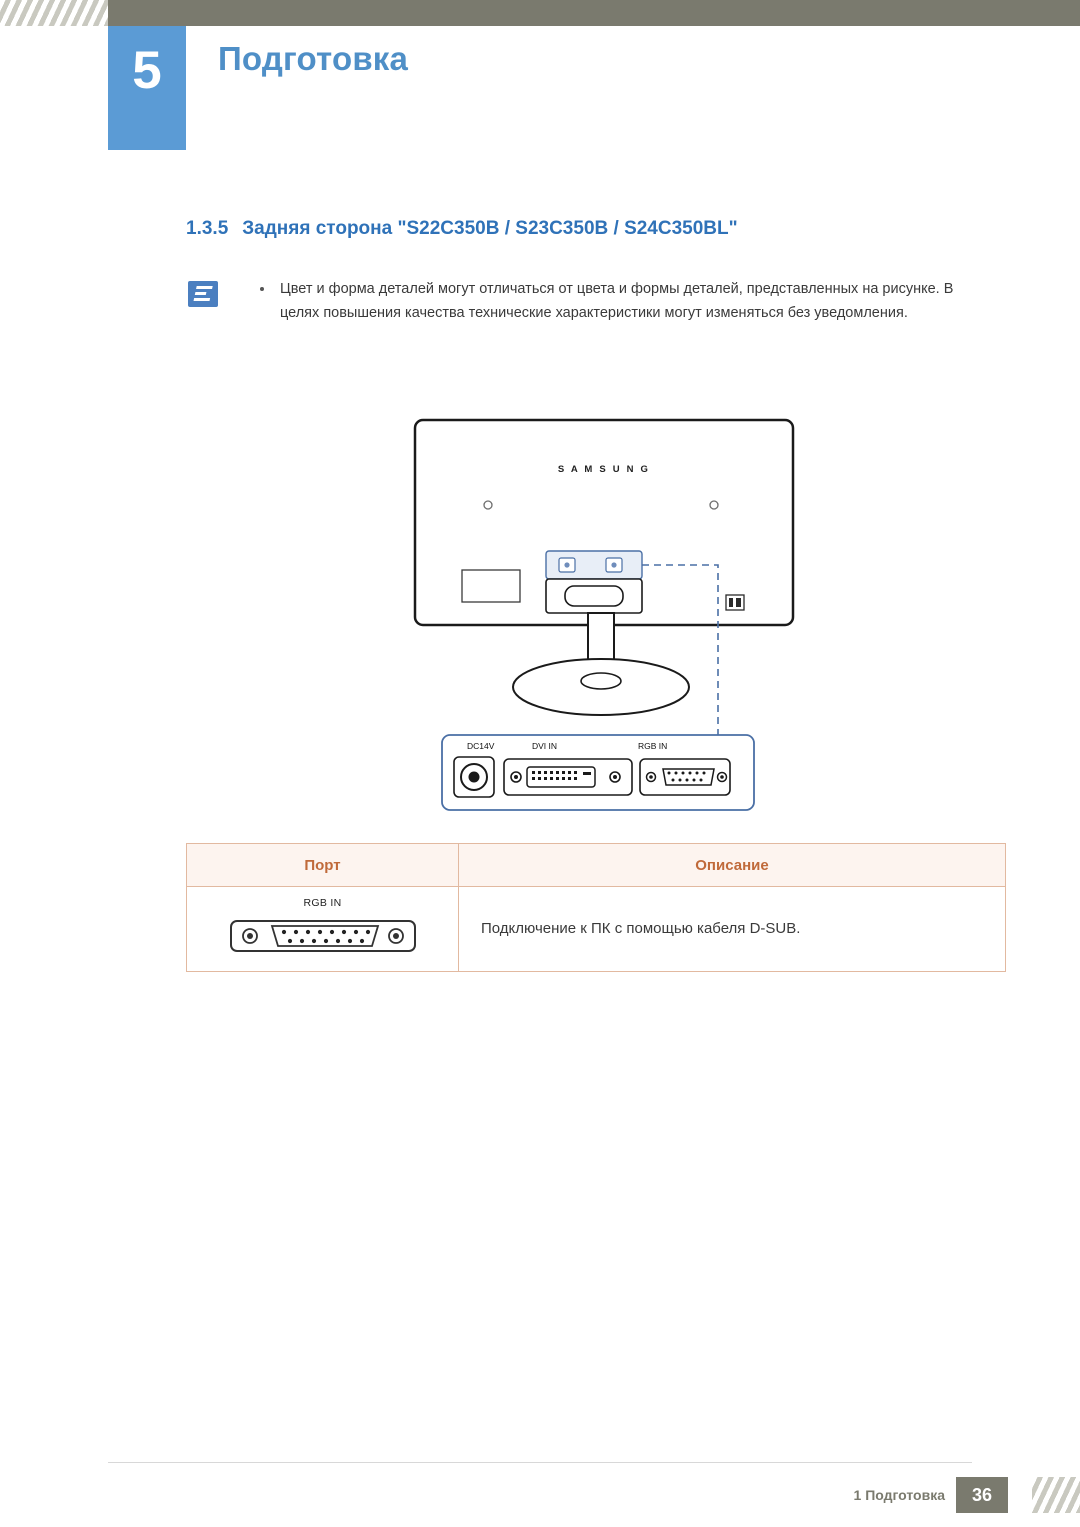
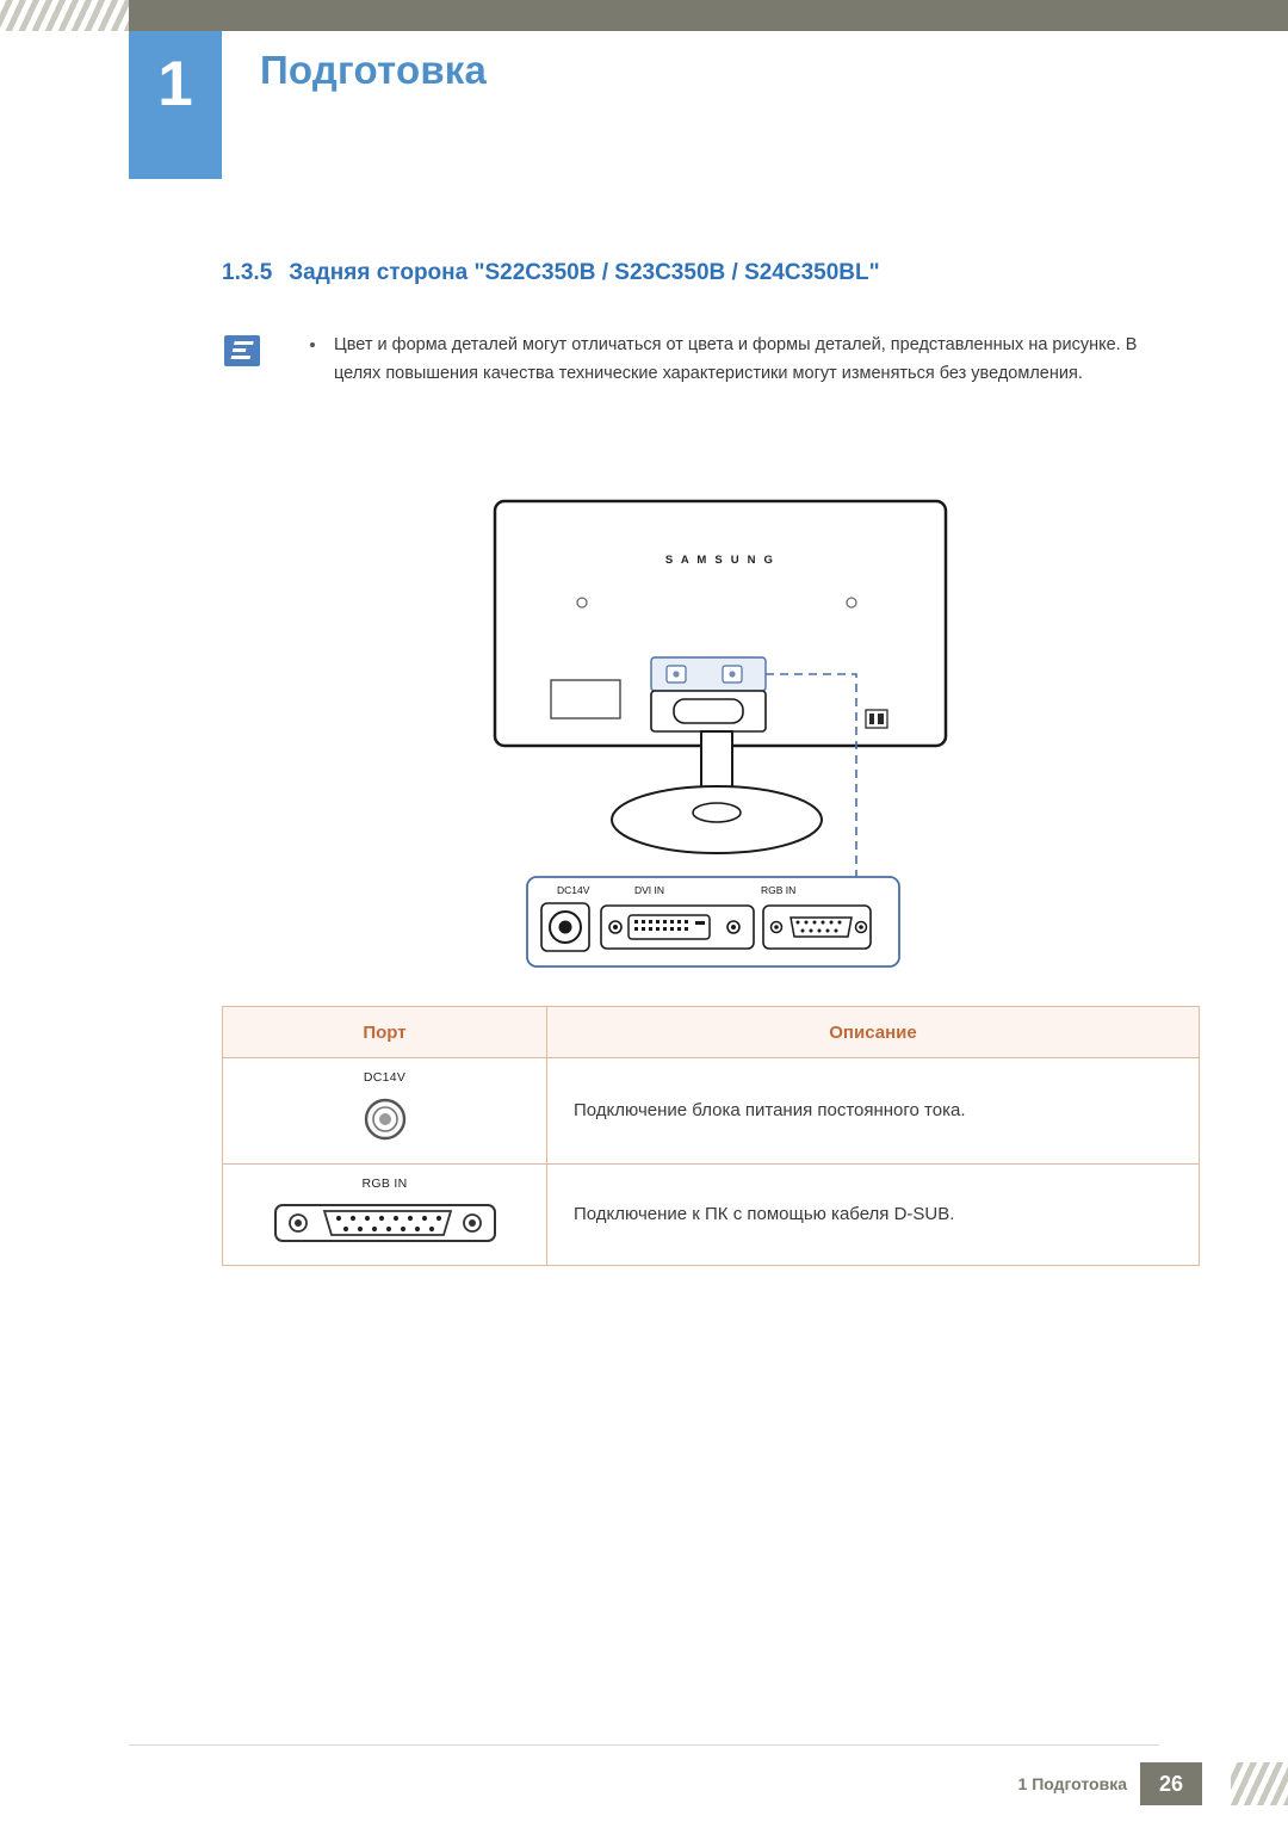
- 5
+ 1
  Подготовка
  1.3.5 Задняя сторона "S22C350B / S23C350B / S24C350BL"
  Цвет и форма деталей могут отличаться от цвета и формы деталей, представленных на рисунке. В целях повышения качества технические характеристики могут изменяться без уведомления.
  S A M S U N G
  DC14V
  DVI IN
  RGB IN
  Порт	Описание
+ DC14V	Подключение блока питания постоянного тока.
  RGB IN	Подключение к ПК с помощью кабеля D-SUB.
  1 Подготовка
- 36
+ 26
